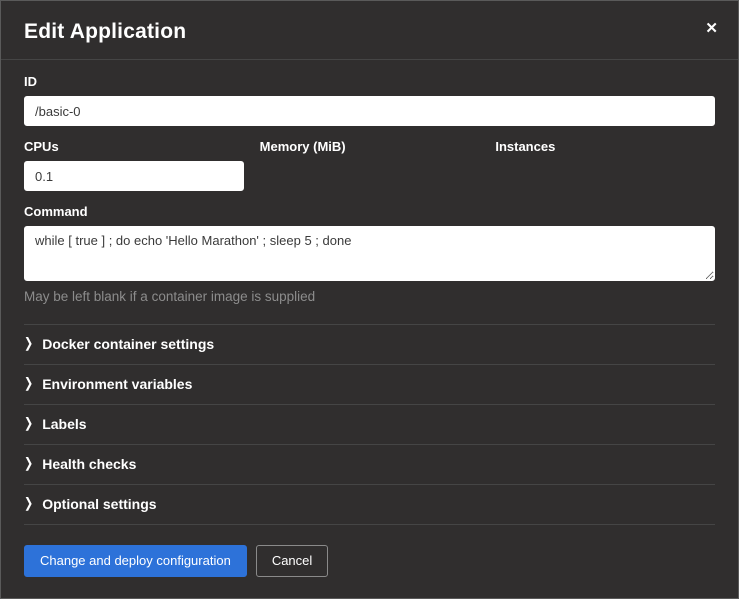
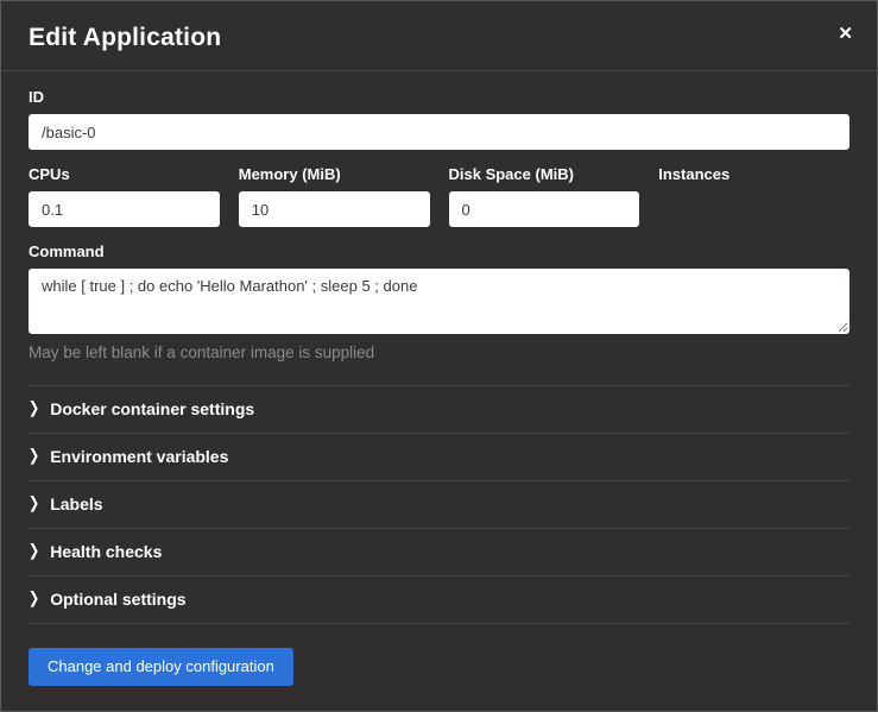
  Edit Application
  ✕
  ID
  /basic-0
  CPUs
  0.1
  Memory (MiB)
+ 10
+ Disk Space (MiB)
+ 0
  Instances
  Command
  while [ true ] ; do echo 'Hello Marathon' ; sleep 5 ; done
  May be left blank if a container image is supplied
  ❯
  Docker container settings
  ❯
  Environment variables
  ❯
  Labels
  ❯
  Health checks
  ❯
  Optional settings
  Change and deploy configuration
- Cancel
